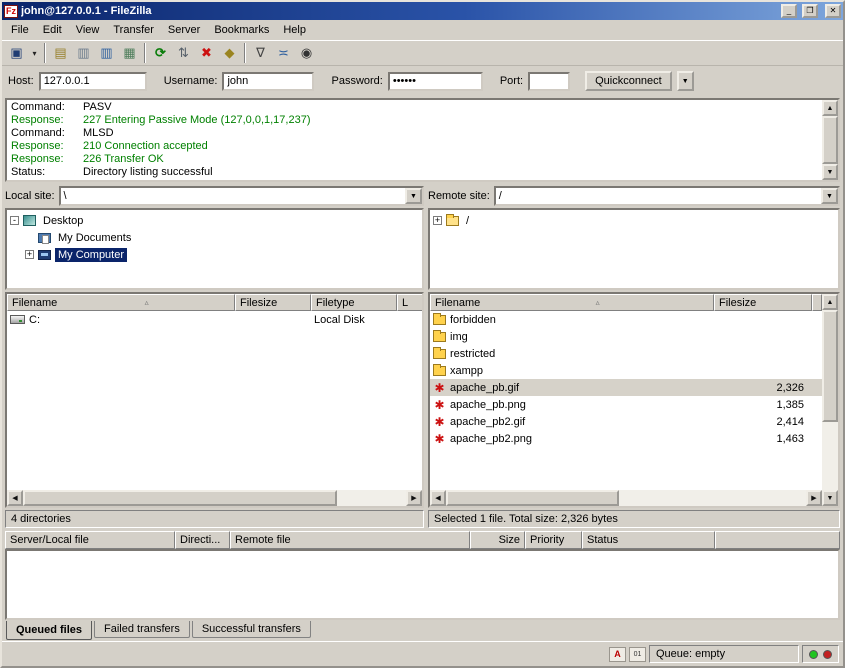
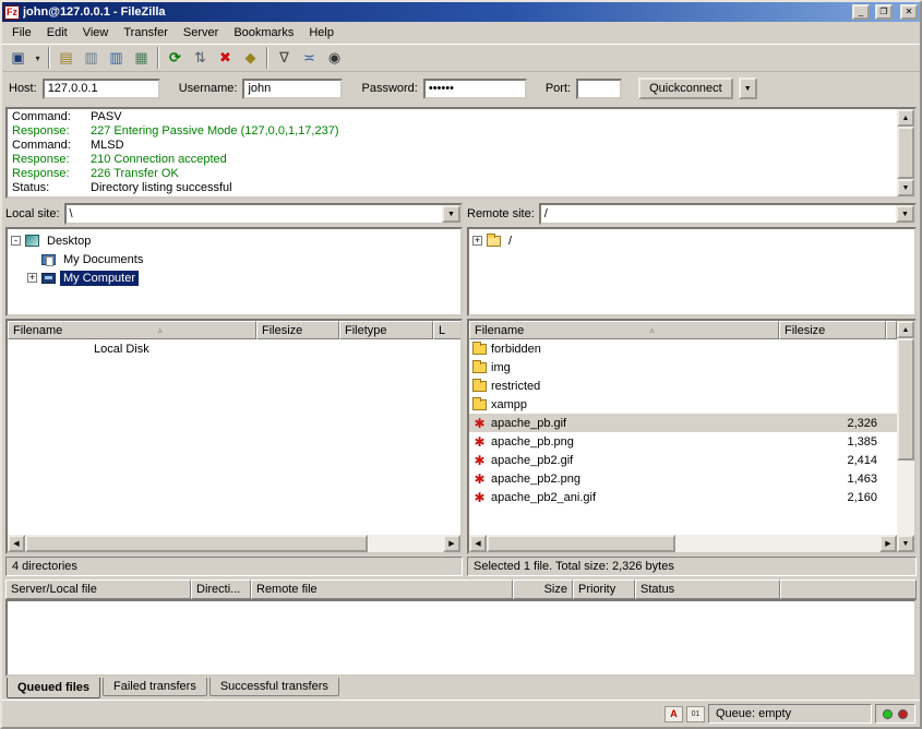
  Fz
  john@127.0.0.1 - FileZilla
  _
  ❐
  ✕
  File
  Edit
  View
  Transfer
  Server
  Bookmarks
  Help
  ▾
  Host:
  127.0.0.1
  Username:
  john
  Password:
  ••••••
  Port:
  Quickconnect
  Command:
  PASV
  Response:
  227 Entering Passive Mode (127,0,0,1,17,237)
  Command:
  MLSD
  Response:
  210 Connection accepted
  Response:
  226 Transfer OK
  Status:
  Directory listing successful
  Local site:
  \
  -
  Desktop
  My Documents
  +
  My Computer
  Filename
  ▵
  Filesize
  Filetype
  L
- C:
  Local Disk
  4 directories
  Remote site:
  /
  +
  /
  Filename
  ▵
  Filesize
  forbidden
  img
  restricted
  xampp
  apache_pb.gif
  2,326
  apache_pb.png
  1,385
  apache_pb2.gif
  2,414
  apache_pb2.png
  1,463
+ apache_pb2_ani.gif
+ 2,160
  Selected 1 file. Total size: 2,326 bytes
  Server/Local file
  Directi...
  Remote file
  Size
  Priority
  Status
  Queued files
  Failed transfers
  Successful transfers
  A
  Queue: empty
